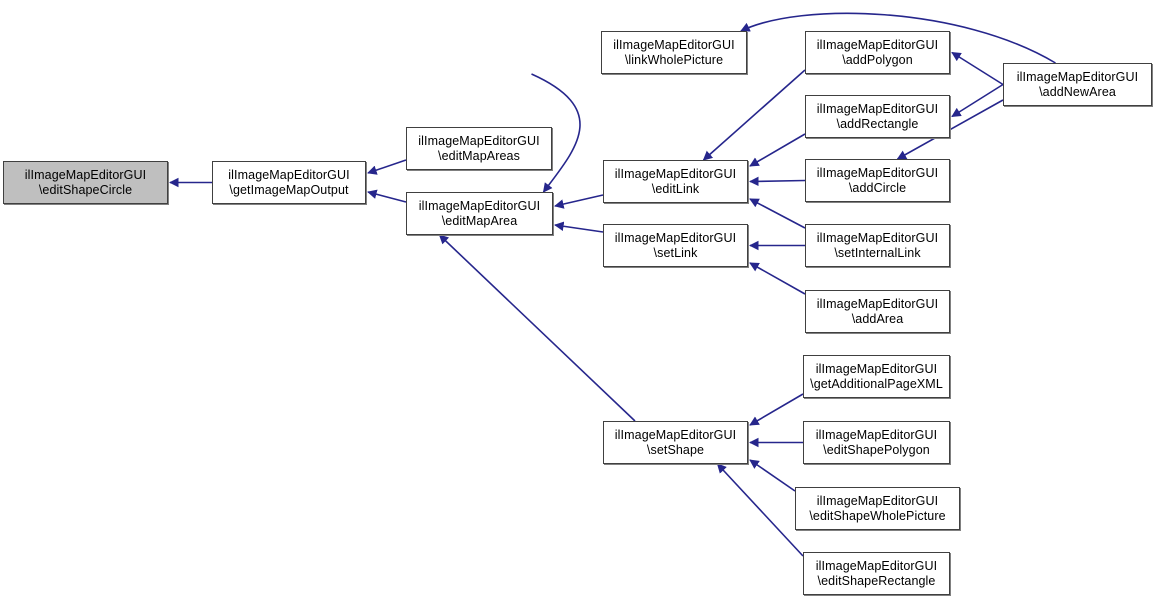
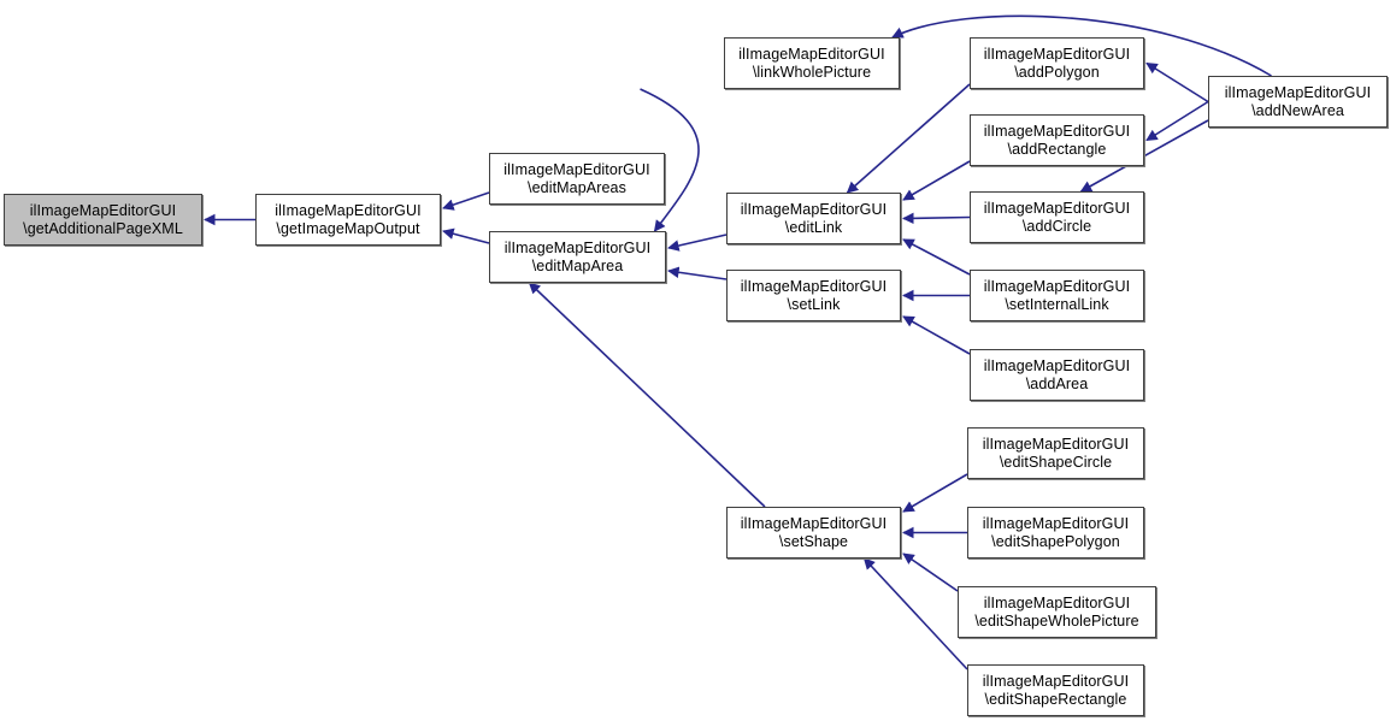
  ilImageMapEditorGUI
- \editShapeCircle
+ \getAdditionalPageXML
  ilImageMapEditorGUI
  \getImageMapOutput
  ilImageMapEditorGUI
  \editMapAreas
  ilImageMapEditorGUI
  \editMapArea
  ilImageMapEditorGUI
  \linkWholePicture
  ilImageMapEditorGUI
  \editLink
  ilImageMapEditorGUI
  \setLink
  ilImageMapEditorGUI
  \setShape
  ilImageMapEditorGUI
  \addPolygon
  ilImageMapEditorGUI
  \addRectangle
  ilImageMapEditorGUI
  \addCircle
  ilImageMapEditorGUI
  \setInternalLink
  ilImageMapEditorGUI
  \addArea
  ilImageMapEditorGUI
- \getAdditionalPageXML
+ \editShapeCircle
  ilImageMapEditorGUI
  \editShapePolygon
  ilImageMapEditorGUI
  \editShapeWholePicture
  ilImageMapEditorGUI
  \editShapeRectangle
  ilImageMapEditorGUI
  \addNewArea
